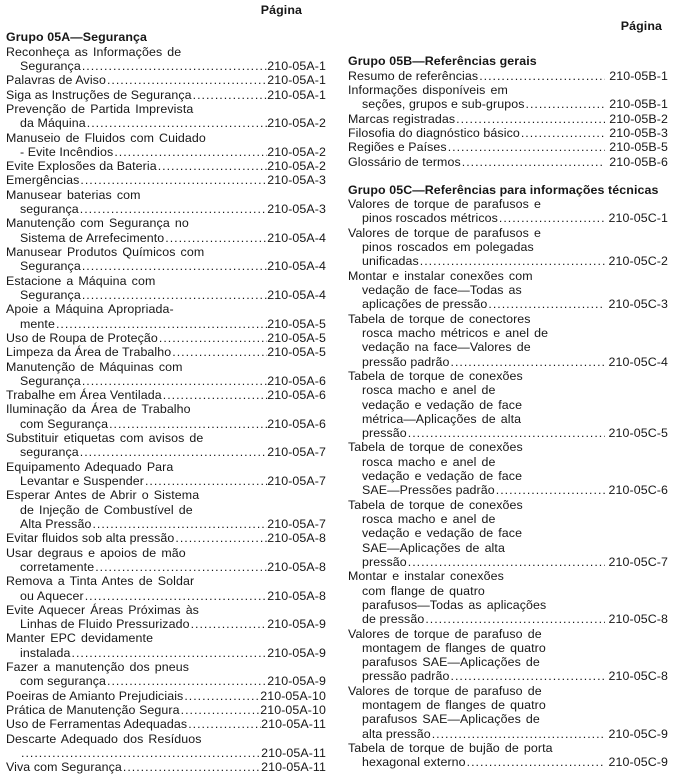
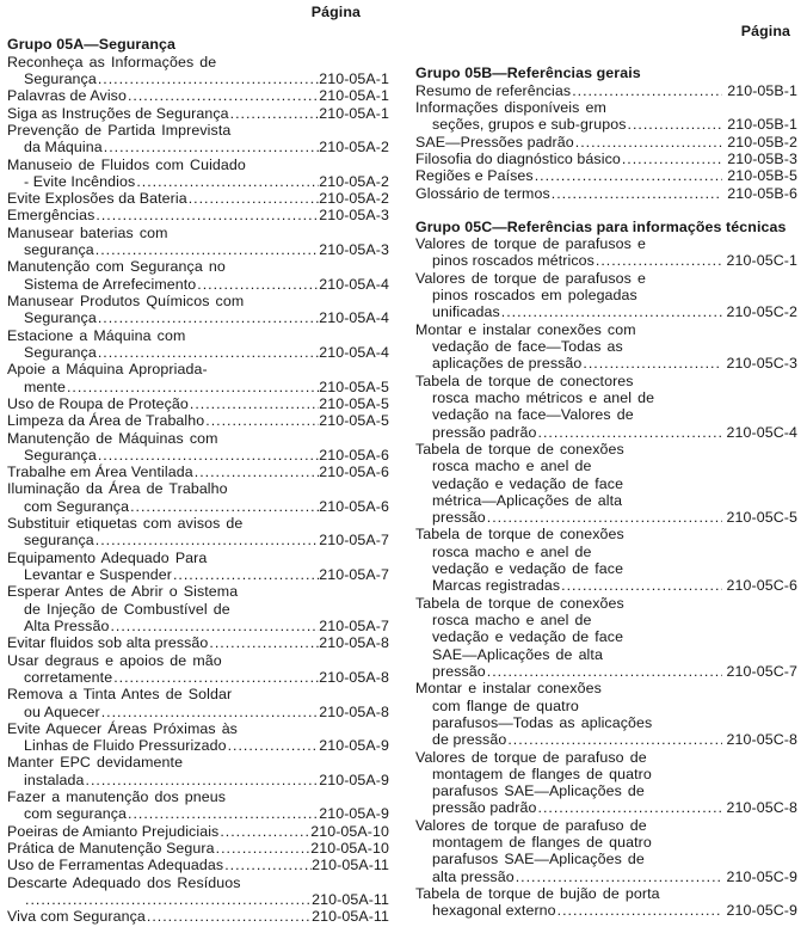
  Página
  Grupo 05A—Segurança
  Reconheça as Informações de
  Segurança
  210-05A-1
  Palavras de Aviso
  210-05A-1
  Siga as Instruções de Segurança
  210-05A-1
  Prevenção de Partida Imprevista
  da Máquina
  210-05A-2
  Manuseio de Fluidos com Cuidado
  - Evite Incêndios
  210-05A-2
  Evite Explosões da Bateria
  210-05A-2
  Emergências
  210-05A-3
  Manusear baterias com
  segurança
  210-05A-3
  Manutenção com Segurança no
  Sistema de Arrefecimento
  210-05A-4
  Manusear Produtos Químicos com
  Segurança
  210-05A-4
  Estacione a Máquina com
  Segurança
  210-05A-4
  Apoie a Máquina Apropriada-
  mente
  210-05A-5
  Uso de Roupa de Proteção
  210-05A-5
  Limpeza da Área de Trabalho
  210-05A-5
  Manutenção de Máquinas com
  Segurança
  210-05A-6
  Trabalhe em Área Ventilada
  210-05A-6
  Iluminação da Área de Trabalho
  com Segurança
  210-05A-6
  Substituir etiquetas com avisos de
  segurança
  210-05A-7
  Equipamento Adequado Para
  Levantar e Suspender
  210-05A-7
  Esperar Antes de Abrir o Sistema
  de Injeção de Combustível de
  Alta Pressão
  210-05A-7
  Evitar fluidos sob alta pressão
  210-05A-8
  Usar degraus e apoios de mão
  corretamente
  210-05A-8
  Remova a Tinta Antes de Soldar
  ou Aquecer
  210-05A-8
  Evite Aquecer Áreas Próximas às
  Linhas de Fluido Pressurizado
  210-05A-9
  Manter EPC devidamente
  instalada
  210-05A-9
  Fazer a manutenção dos pneus
  com segurança
  210-05A-9
  Poeiras de Amianto Prejudiciais
  210-05A-10
  Prática de Manutenção Segura
  210-05A-10
  Uso de Ferramentas Adequadas
  210-05A-11
  Descarte Adequado dos Resíduos
  210-05A-11
  Viva com Segurança
  210-05A-11
  Página
  Grupo 05B—Referências gerais
  Resumo de referências
  210-05B-1
  Informações disponíveis em
  seções, grupos e sub-grupos
  210-05B-1
- Marcas registradas
+ SAE—Pressões padrão
  210-05B-2
  Filosofia do diagnóstico básico
  210-05B-3
  Regiões e Países
  210-05B-5
  Glossário de termos
  210-05B-6
  Grupo 05C—Referências para informações técnicas
  Valores de torque de parafusos e
  pinos roscados métricos
  210-05C-1
  Valores de torque de parafusos e
  pinos roscados em polegadas
  unificadas
  210-05C-2
  Montar e instalar conexões com
  vedação de face—Todas as
  aplicações de pressão
  210-05C-3
  Tabela de torque de conectores
  rosca macho métricos e anel de
  vedação na face—Valores de
  pressão padrão
  210-05C-4
  Tabela de torque de conexões
  rosca macho e anel de
  vedação e vedação de face
  métrica—Aplicações de alta
  pressão
  210-05C-5
  Tabela de torque de conexões
  rosca macho e anel de
  vedação e vedação de face
- SAE—Pressões padrão
+ Marcas registradas
  210-05C-6
  Tabela de torque de conexões
  rosca macho e anel de
  vedação e vedação de face
  SAE—Aplicações de alta
  pressão
  210-05C-7
  Montar e instalar conexões
  com flange de quatro
  parafusos—Todas as aplicações
  de pressão
  210-05C-8
  Valores de torque de parafuso de
  montagem de flanges de quatro
  parafusos SAE—Aplicações de
  pressão padrão
  210-05C-8
  Valores de torque de parafuso de
  montagem de flanges de quatro
  parafusos SAE—Aplicações de
  alta pressão
  210-05C-9
  Tabela de torque de bujão de porta
  hexagonal externo
  210-05C-9
